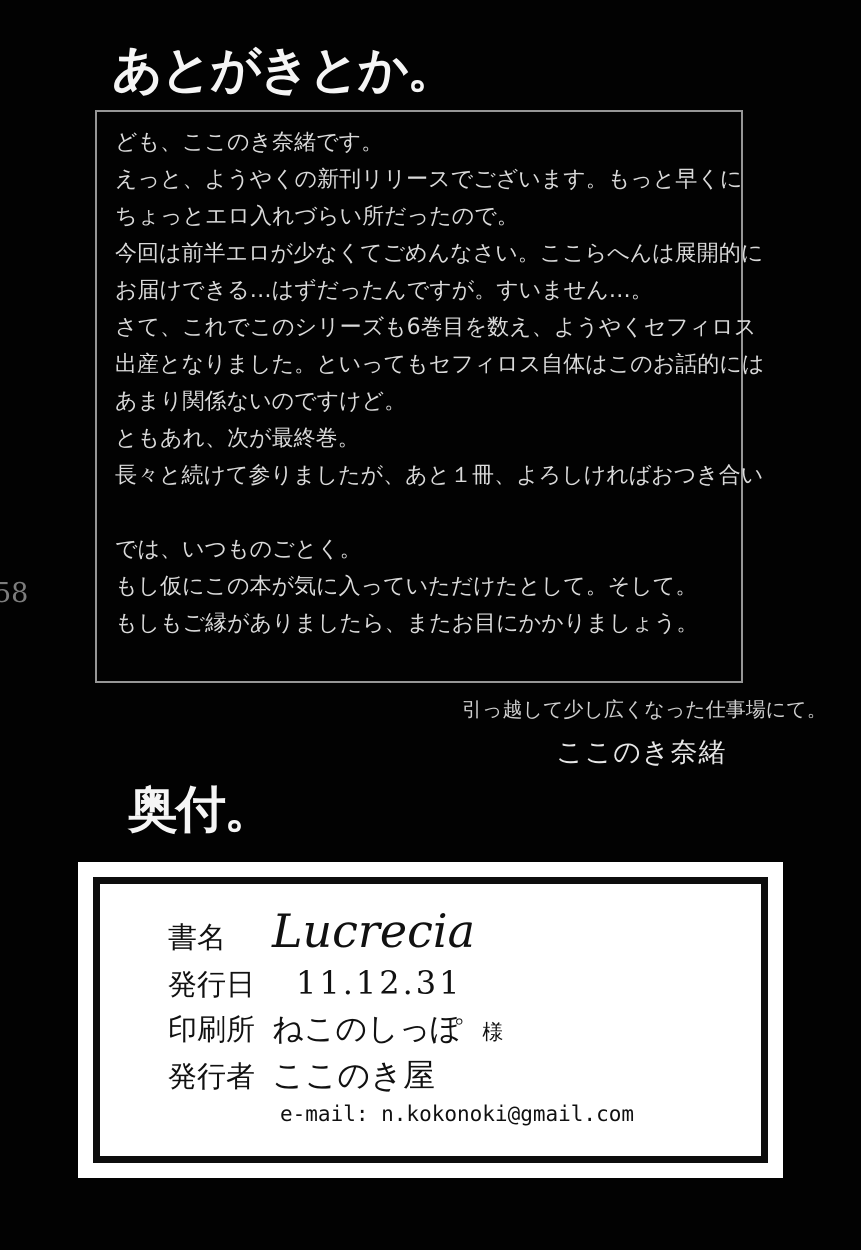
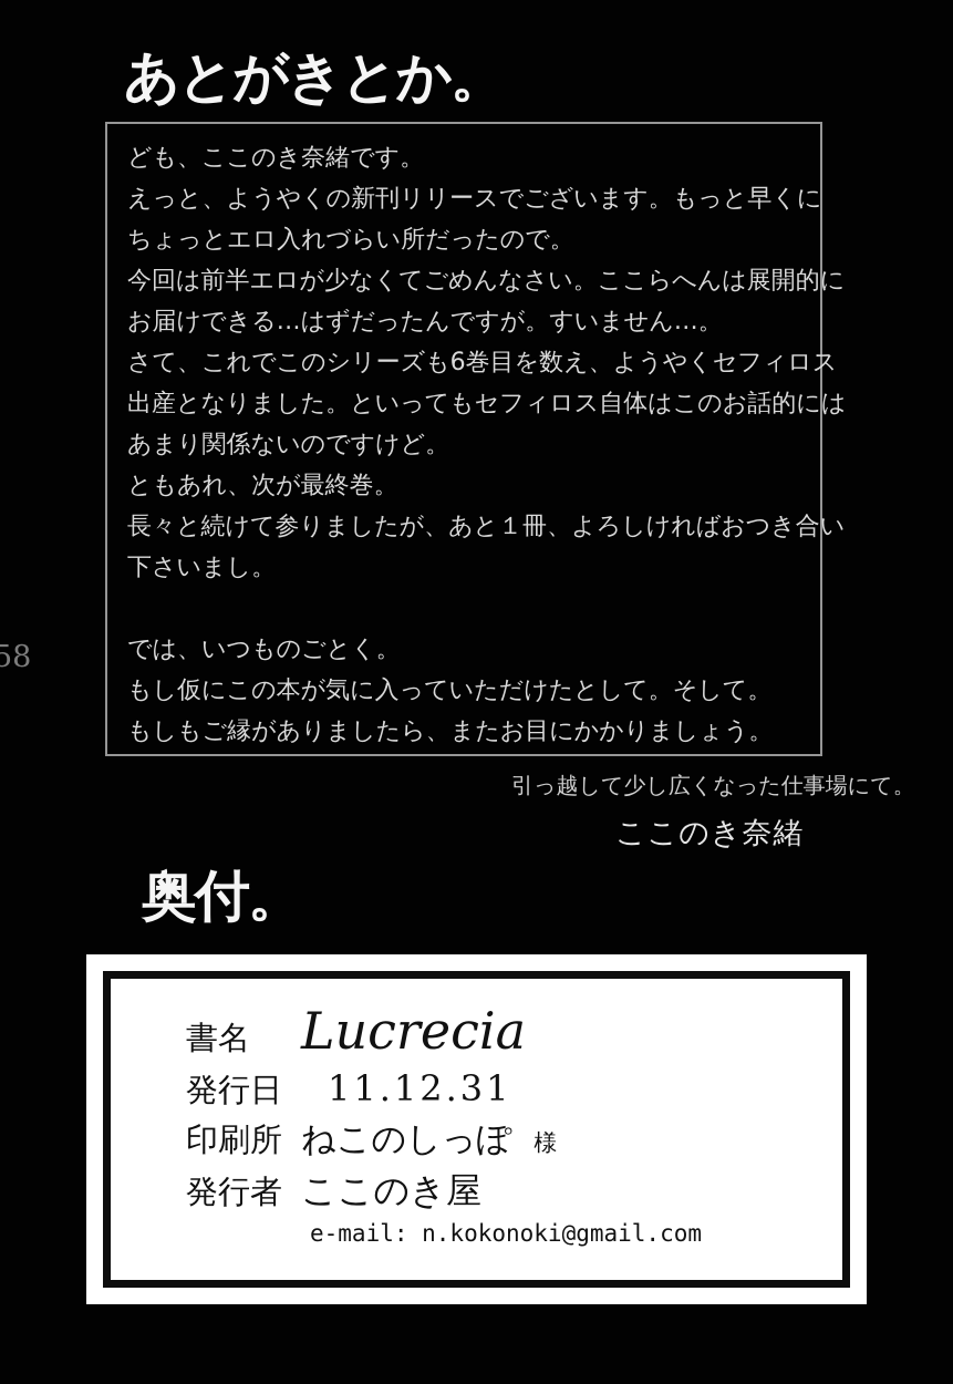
  あとがきとか。
  ども、ここのき奈緒です。
  えっと、ようやくの新刊リリースでございます。もっと早くに
  ちょっとエロ入れづらい所だったので。
  今回は前半エロが少なくてごめんなさい。ここらへんは展開的に
  お届けできる…はずだったんですが。すいません…。
  さて、これでこのシリーズも6巻目を数え、ようやくセフィロス
  出産となりました。といってもセフィロス自体はこのお話的には
  あまり関係ないのですけど。
  ともあれ、次が最終巻。
  長々と続けて参りましたが、あと１冊、よろしければおつき合い
+ 下さいまし。
  では、いつものごとく。
  もし仮にこの本が気に入っていただけたとして。そして。
  もしもご縁がありましたら、またお目にかかりましょう。
  引っ越して少し広くなった仕事場にて。
  ここのき奈緒
  58
  奥付。
  書名
  Lucrecia
  発行日
  11.12.31
  印刷所
  ねこのしっぽ
  様
  発行者
  ここのき屋
  e-mail: n.kokonoki@gmail.com
